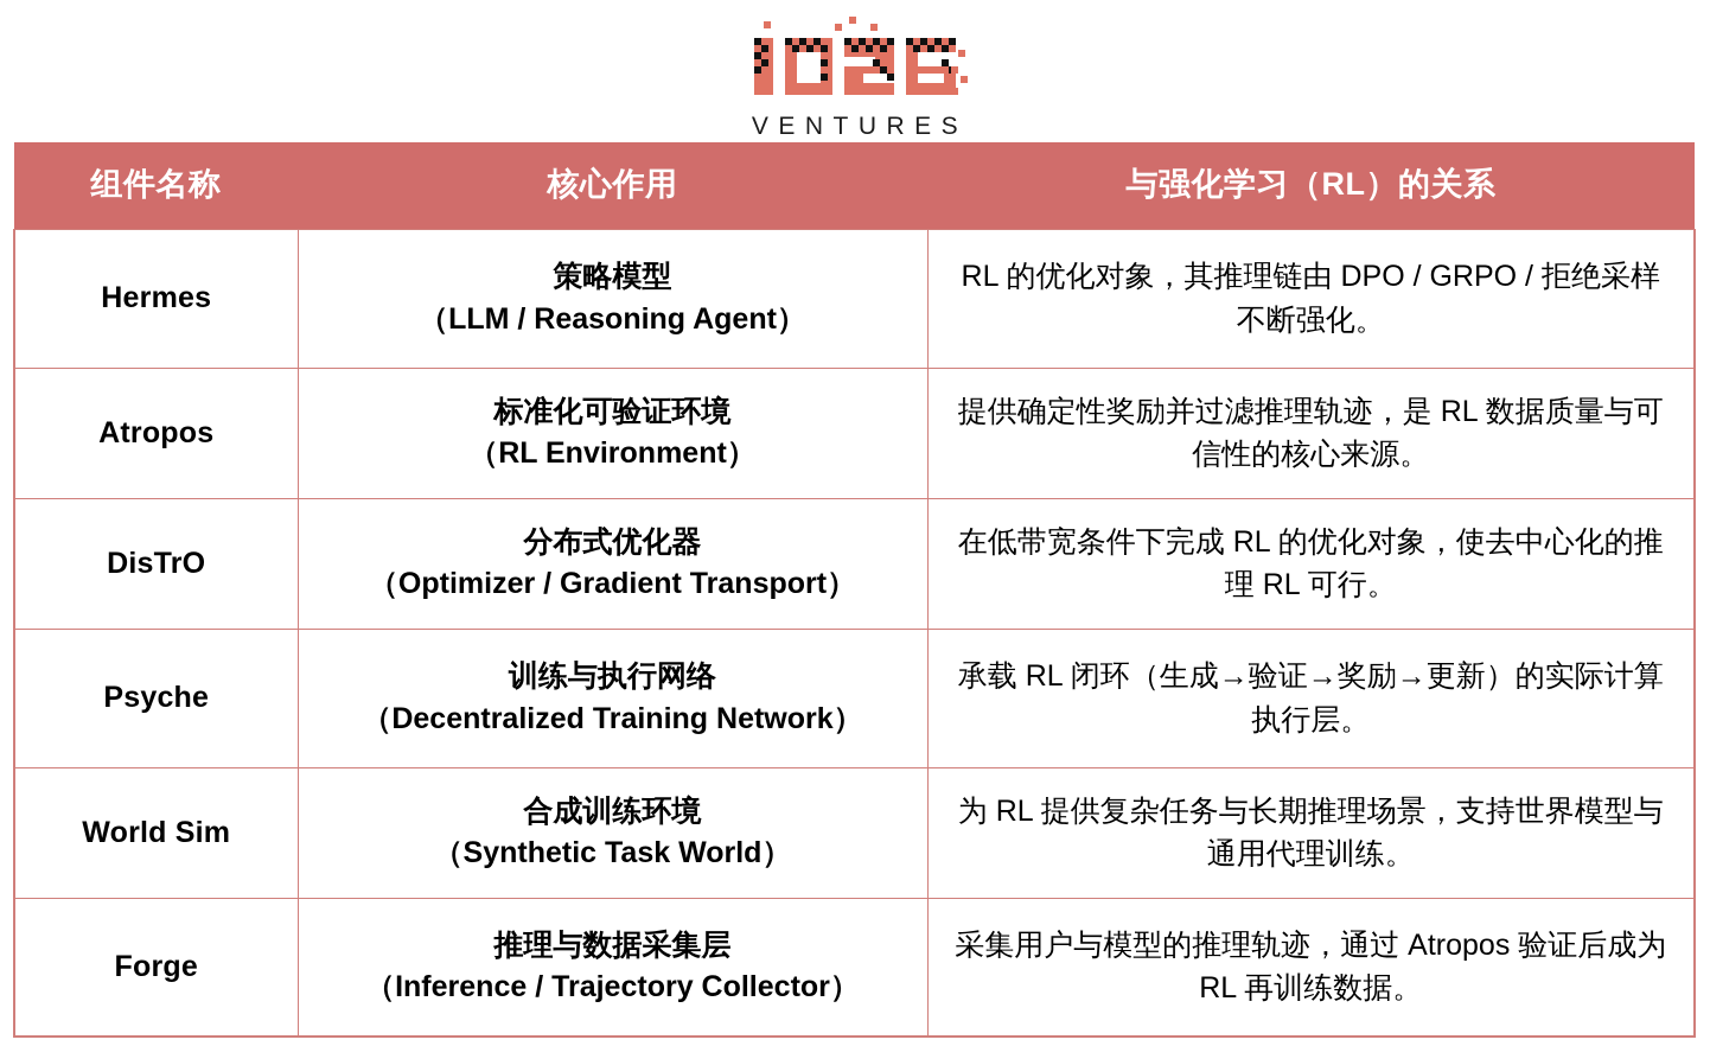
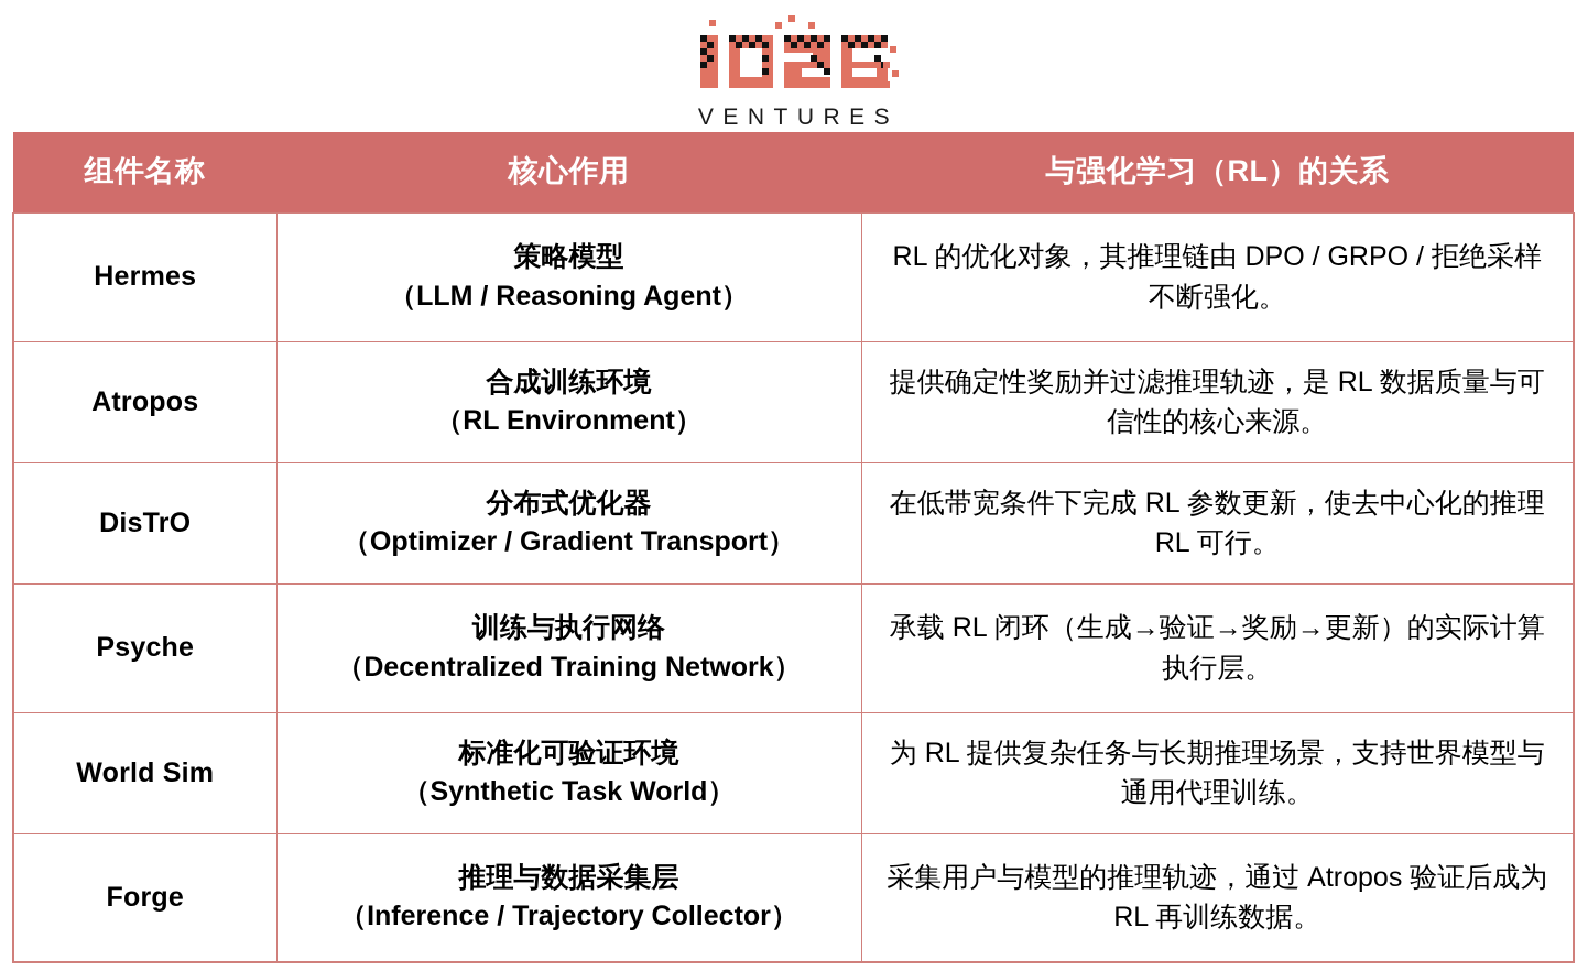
  VENTURES
  组件名称	核心作用	与强化学习（RL）的关系
  Hermes	策略模型 （LLM / Reasoning Agent）	RL 的优化对象，其推理链由 DPO / GRPO / 拒绝采样不断强化。
- Atropos	标准化可验证环境 （RL Environment）	提供确定性奖励并过滤推理轨迹，是 RL 数据质量与可信性的核心来源。
+ Atropos	合成训练环境 （RL Environment）	提供确定性奖励并过滤推理轨迹，是 RL 数据质量与可信性的核心来源。
- DisTrO	分布式优化器 （Optimizer / Gradient Transport）	在低带宽条件下完成 RL 的优化对象，使去中心化的推理 RL 可行。
+ DisTrO	分布式优化器 （Optimizer / Gradient Transport）	在低带宽条件下完成 RL 参数更新，使去中心化的推理 RL 可行。
  Psyche	训练与执行网络 （Decentralized Training Network）	承载 RL 闭环（生成→验证→奖励→更新）的实际计算执行层。
- World Sim	合成训练环境 （Synthetic Task World）	为 RL 提供复杂任务与长期推理场景，支持世界模型与通用代理训练。
+ World Sim	标准化可验证环境 （Synthetic Task World）	为 RL 提供复杂任务与长期推理场景，支持世界模型与通用代理训练。
  Forge	推理与数据采集层 （Inference / Trajectory Collector）	采集用户与模型的推理轨迹，通过 Atropos 验证后成为 RL 再训练数据。
